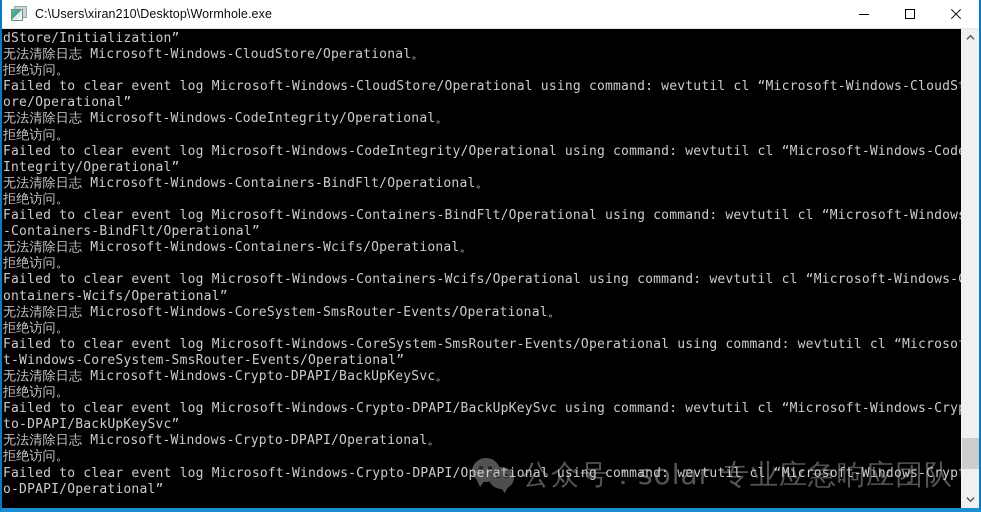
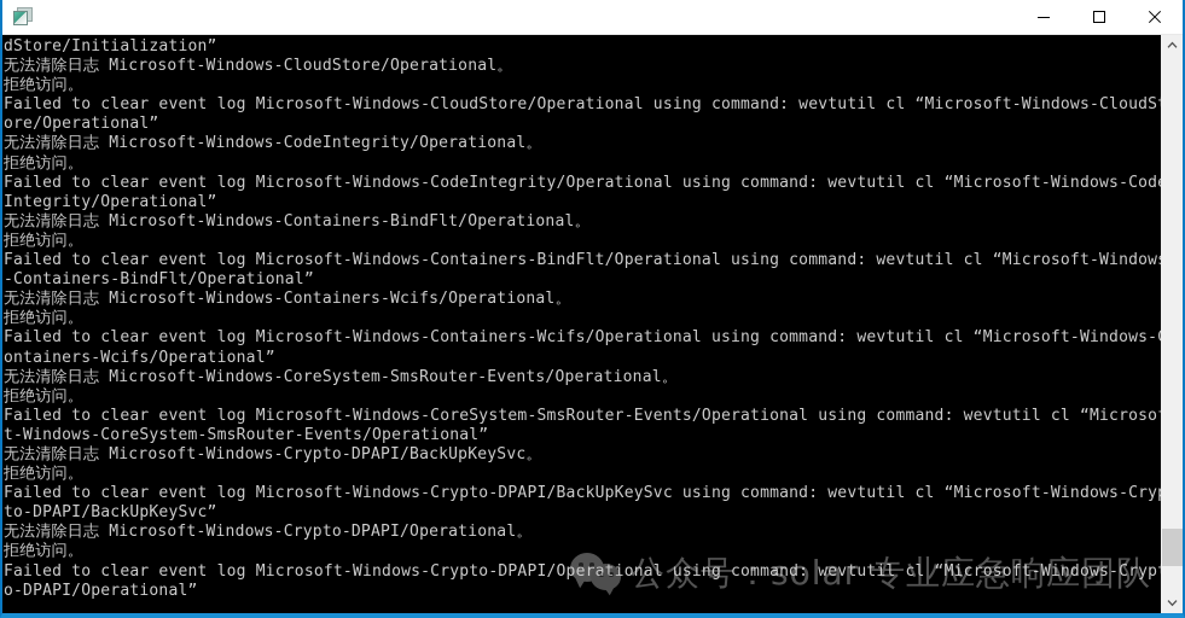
- C:\Users\xiran210\Desktop\Wormhole.exe
  dStore/Initialization”
  无法清除日志 Microsoft-Windows-CloudStore/Operational。
  拒绝访问。
  Failed to clear event log Microsoft-Windows-CloudStore/Operational using command: wevtutil cl “Microsoft-Windows-CloudS
  ore/Operational”
  无法清除日志 Microsoft-Windows-CodeIntegrity/Operational。
  拒绝访问。
  Failed to clear event log Microsoft-Windows-CodeIntegrity/Operational using command: wevtutil cl “Microsoft-Windows-Cod
  Integrity/Operational”
  无法清除日志 Microsoft-Windows-Containers-BindFlt/Operational。
  拒绝访问。
  Failed to clear event log Microsoft-Windows-Containers-BindFlt/Operational using command: wevtutil cl “Microsoft-Window
  -Containers-BindFlt/Operational”
  无法清除日志 Microsoft-Windows-Containers-Wcifs/Operational。
  拒绝访问。
  Failed to clear event log Microsoft-Windows-Containers-Wcifs/Operational using command: wevtutil cl “Microsoft-Windows-
  ontainers-Wcifs/Operational”
  无法清除日志 Microsoft-Windows-CoreSystem-SmsRouter-Events/Operational。
  拒绝访问。
  Failed to clear event log Microsoft-Windows-CoreSystem-SmsRouter-Events/Operational using command: wevtutil cl “Microso
  t-Windows-CoreSystem-SmsRouter-Events/Operational”
  无法清除日志 Microsoft-Windows-Crypto-DPAPI/BackUpKeySvc。
  拒绝访问。
  Failed to clear event log Microsoft-Windows-Crypto-DPAPI/BackUpKeySvc using command: wevtutil cl “Microsoft-Windows-Cry
  to-DPAPI/BackUpKeySvc”
  无法清除日志 Microsoft-Windows-Crypto-DPAPI/Operational。
  拒绝访问。
  Failed to clear event log Microsoft-Windows-Crypto-DPAPI/Operational using command: wevtutil cl “Microsoft-Windows-Cryp
  o-DPAPI/Operational”
  公众号：solar 专业应急响应团队
